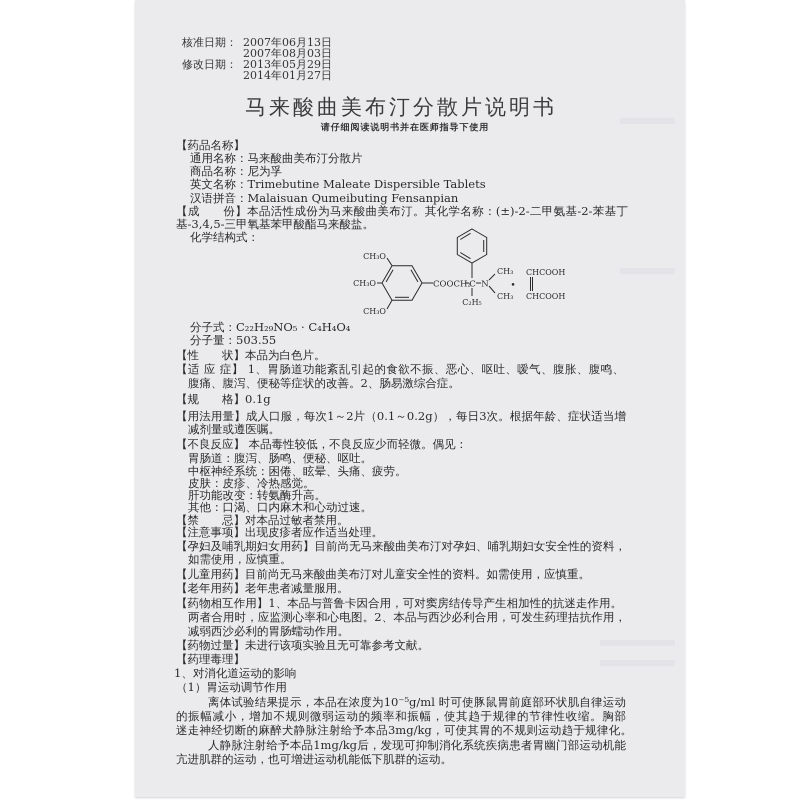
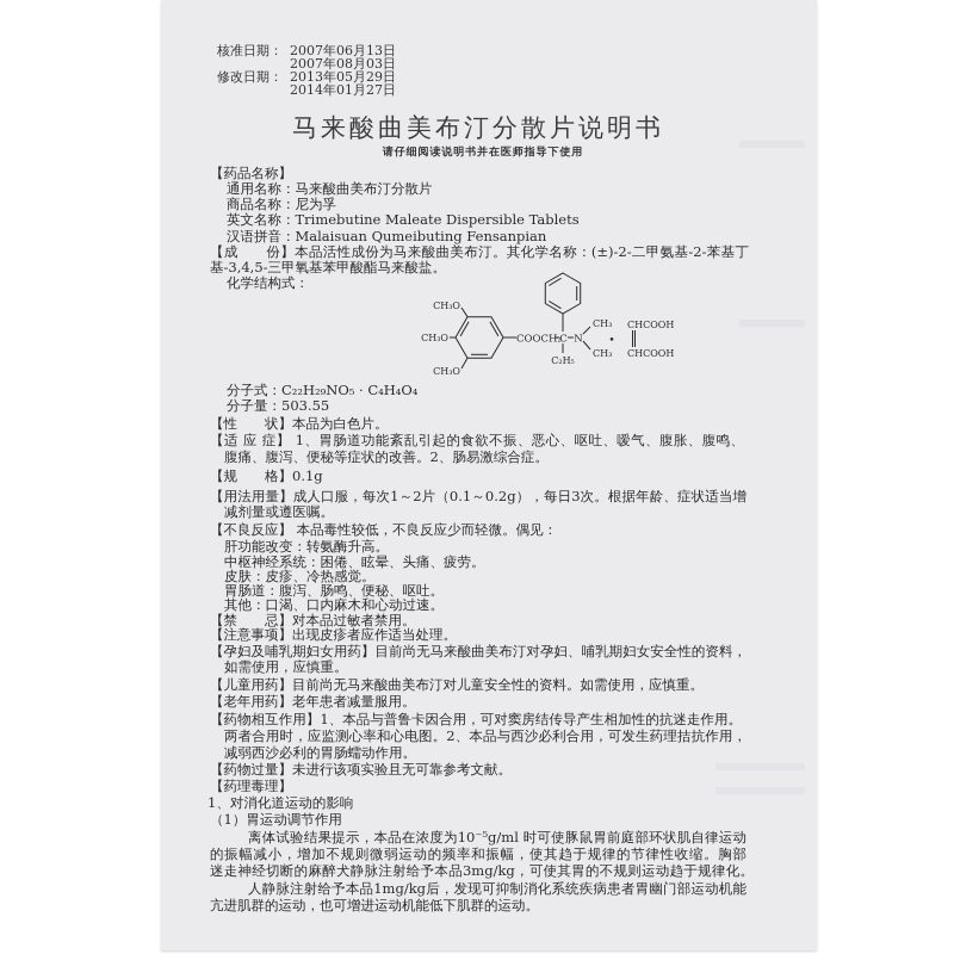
  核准日期：
  2007年06月13日
  2007年08月03日
  修改日期：
  2013年05月29日
  2014年01月27日
  马来酸曲美布汀分散片说明书
  请仔细阅读说明书并在医师指导下使用
  【药品名称】
  通用名称：马来酸曲美布汀分散片
  商品名称：尼为孚
  英文名称：Trimebutine Maleate Dispersible Tablets
  汉语拼音：Malaisuan Qumeibuting Fensanpian
  【成 份】本品活性成份为马来酸曲美布汀。其化学名称：(±)-2-二甲氨基-2-苯基丁
  基-3,4,5-三甲氧基苯甲酸酯马来酸盐。
  化学结构式：
  CH₃O
  CH₃O
  CH₃O
  COOCH₂
  C
  N
  C₂H₅
  CH₃
  CH₃
  •
  CHCOOH
  CHCOOH
  分子式：C₂₂H₂₉NO₅ · C₄H₄O₄
  分子量：503.55
  【性 状】本品为白色片。
  【适 应 症】 1、胃肠道功能紊乱引起的食欲不振、恶心、呕吐、嗳气、腹胀、腹鸣、
  腹痛、腹泻、便秘等症状的改善。2、肠易激综合症。
  【规 格】0.1g
  【用法用量】成人口服，每次1～2片（0.1～0.2g），每日3次。根据年龄、症状适当增
  减剂量或遵医嘱。
  【不良反应】 本品毒性较低，不良反应少而轻微。偶见：
- 胃肠道：腹泻、肠鸣、便秘、呕吐。
+ 肝功能改变：转氨酶升高。
  中枢神经系统：困倦、眩晕、头痛、疲劳。
  皮肤：皮疹、冷热感觉。
- 肝功能改变：转氨酶升高。
+ 胃肠道：腹泻、肠鸣、便秘、呕吐。
  其他：口渴、口内麻木和心动过速。
  【禁 忌】对本品过敏者禁用。
  【注意事项】出现皮疹者应作适当处理。
  【孕妇及哺乳期妇女用药】目前尚无马来酸曲美布汀对孕妇、哺乳期妇女安全性的资料，
  如需使用，应慎重。
  【儿童用药】目前尚无马来酸曲美布汀对儿童安全性的资料。如需使用，应慎重。
  【老年用药】老年患者减量服用。
  【药物相互作用】1、本品与普鲁卡因合用，可对窦房结传导产生相加性的抗迷走作用。
  两者合用时，应监测心率和心电图。2、本品与西沙必利合用，可发生药理拮抗作用，
  减弱西沙必利的胃肠蠕动作用。
  【药物过量】未进行该项实验且无可靠参考文献。
  【药理毒理】
  1、对消化道运动的影响
  （1）胃运动调节作用
  离体试验结果提示，本品在浓度为10⁻⁵g/ml 时可使豚鼠胃前庭部环状肌自律运动
  的振幅减小，增加不规则微弱运动的频率和振幅，使其趋于规律的节律性收缩。胸部
  迷走神经切断的麻醉犬静脉注射给予本品3mg/kg，可使其胃的不规则运动趋于规律化。
  人静脉注射给予本品1mg/kg后，发现可抑制消化系统疾病患者胃幽门部运动机能
  亢进肌群的运动，也可增进运动机能低下肌群的运动。
